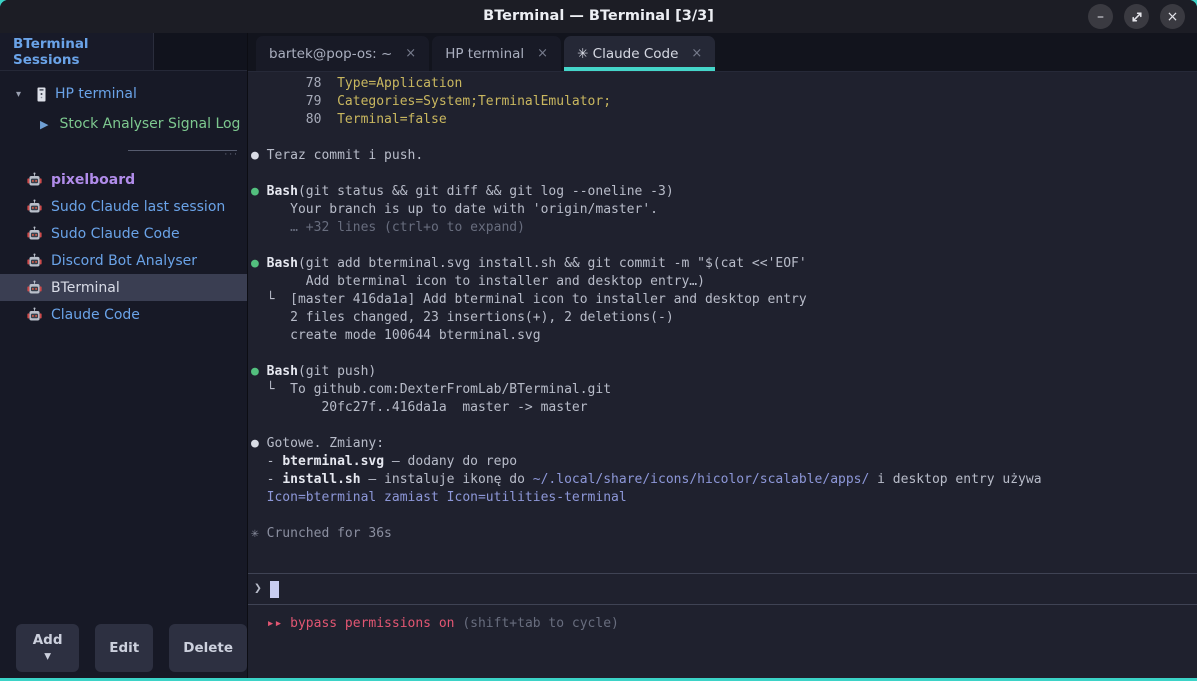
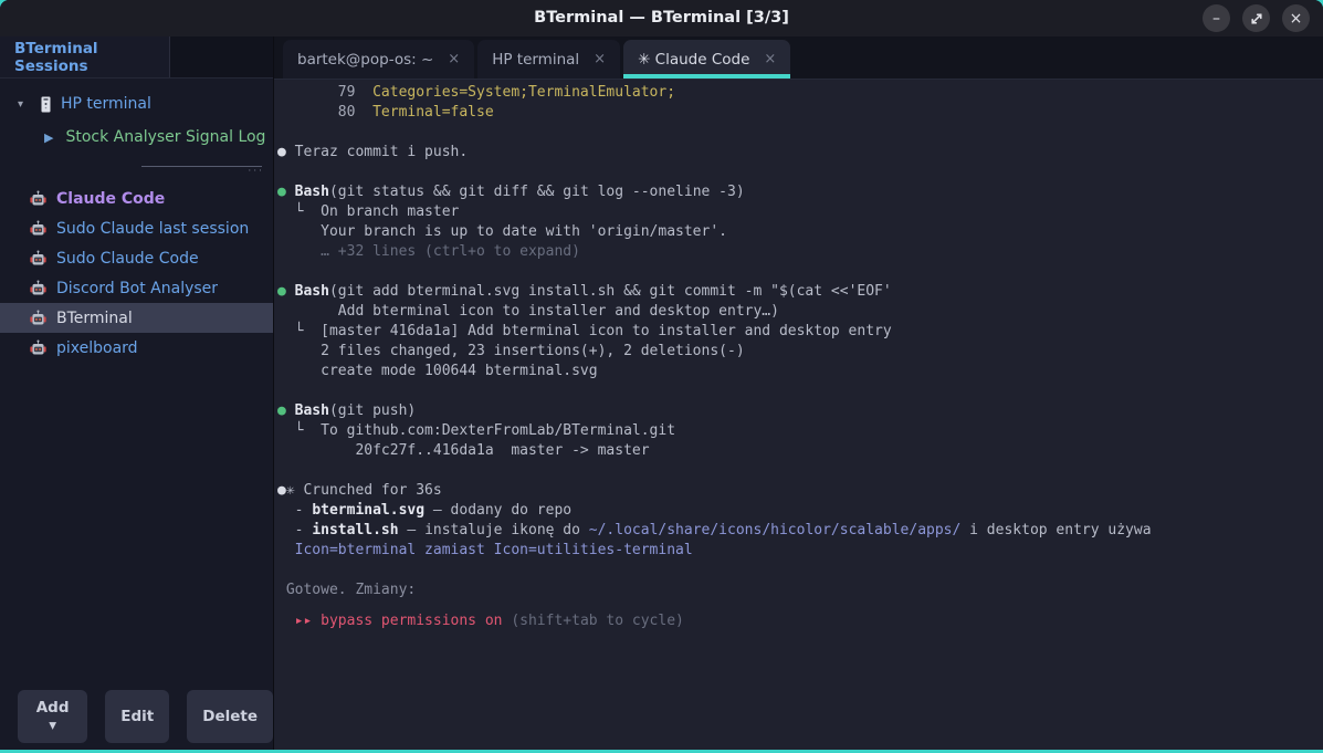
  BTerminal — BTerminal [3/3]
  –
  ×
  BTerminal Sessions
  ▾
  HP terminal
  ▶
  Stock Analyser Signal Log
  ···
- pixelboard
+ Claude Code
  Sudo Claude last session
  Sudo Claude Code
  Discord Bot Analyser
  BTerminal
- Claude Code
+ pixelboard
  Add ▾
  Edit
  Delete
  bartek@pop-os: ~
  ×
  HP terminal
  ×
  ✳ Claude Code
  ×
- 78 Type=Application
  79 Categories=System;TerminalEmulator;
  80 Terminal=false
  ● Teraz commit i push.
  ● Bash(git status && git diff && git log --oneline -3)
+ └ On branch master
  Your branch is up to date with 'origin/master'.
  … +32 lines (ctrl+o to expand)
  ● Bash(git add bterminal.svg install.sh && git commit -m "$(cat <<'EOF'
  Add bterminal icon to installer and desktop entry…)
  └ [master 416da1a] Add bterminal icon to installer and desktop entry
  2 files changed, 23 insertions(+), 2 deletions(-)
  create mode 100644 bterminal.svg
  ● Bash(git push)
  └ To github.com:DexterFromLab/BTerminal.git
  20fc27f..416da1a master -> master
- ● Gotowe. Zmiany:
+ ●✳ Crunched for 36s
  - bterminal.svg — dodany do repo
  - install.sh — instaluje ikonę do ~/.local/share/icons/hicolor/scalable/apps/ i desktop entry używa
  Icon=bterminal zamiast Icon=utilities-terminal
- ✳ Crunched for 36s
+ Gotowe. Zmiany:
- ❯
  ▸▸ bypass permissions on (shift+tab to cycle)
